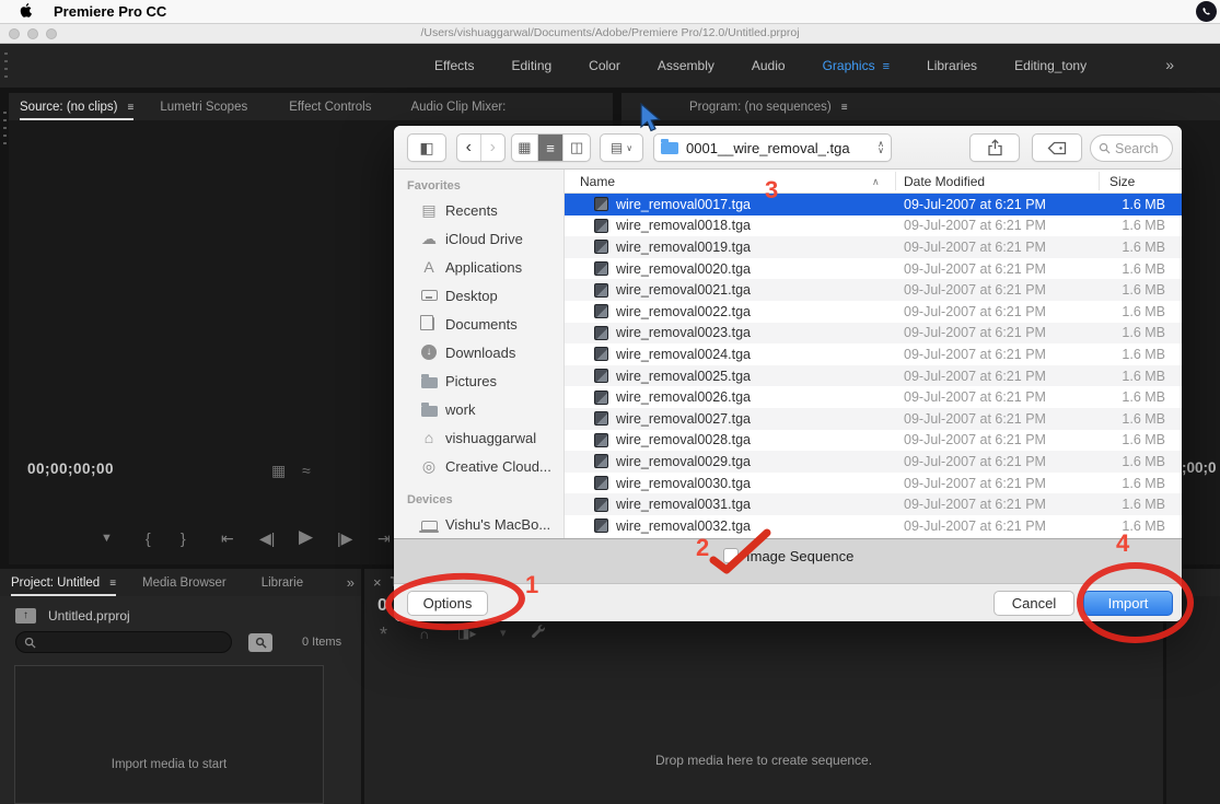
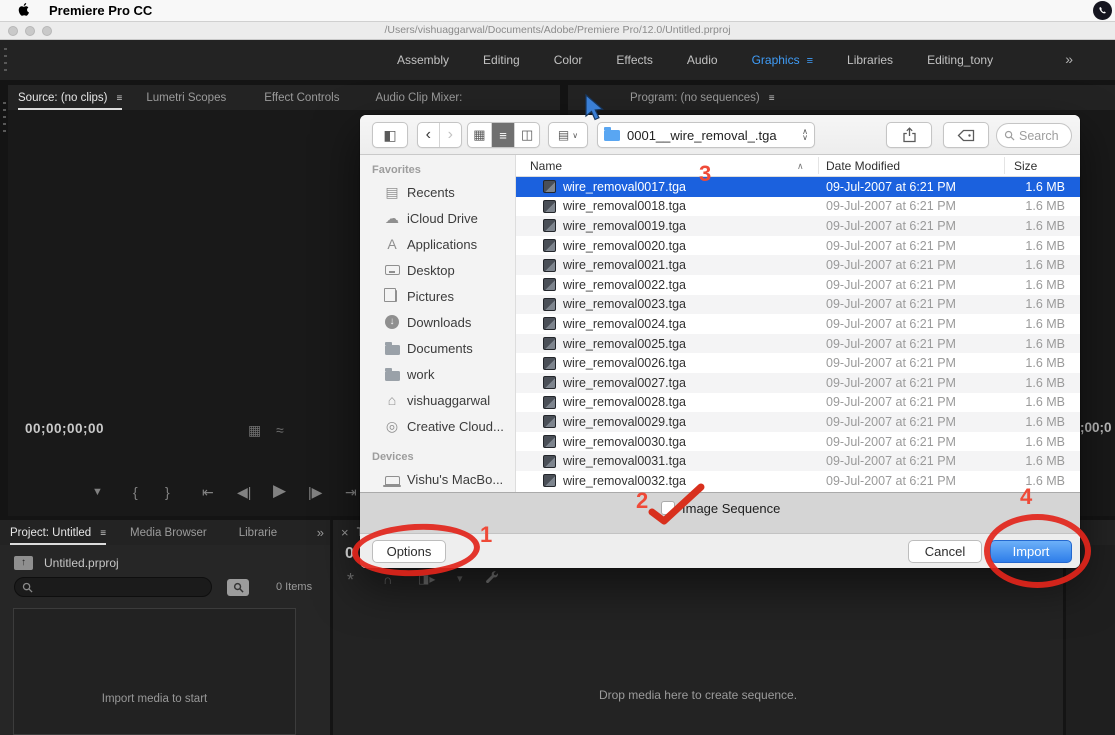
  Premiere Pro CC
  /Users/vishuaggarwal/Documents/Adobe/Premiere Pro/12.0/Untitled.prproj
- Effects
+ Assembly
  Editing
  Color
- Assembly
+ Effects
  Audio
  Graphics ≡
  Libraries
  Editing_tony
  »
  Source: (no clips) ≡
  Lumetri Scopes
  Effect Controls
  Audio Clip Mixer:
  Program: (no sequences) ≡
  00;00;00;00
  ▦
  ≈
  ▼
  {
  }
  ⇤
  ◀|
  ▶
  |▶
  ⇥
  ;00;0
  Project: Untitled ≡
  Media Browser
  Librarie
  »
  ↑
  Untitled.prproj
  0 Items
  Import media to start
  ×
  0
  *
  ∩
  ◨▸
  ▾
  Drop media here to create sequence.
  ◧
  ‹
  ›
  ▦
  ≡
  ◫
  ▤
  ∨
  0001__wire_removal_.tga
  ∧
  ∨
  Search
  Favorites
  ▤
  Recents
  ☁
  iCloud Drive
  A
  Applications
  Desktop
- Documents
+ Pictures
  ↓
  Downloads
- Pictures
+ Documents
  work
  ⌂
  vishuaggarwal
  ◎
  Creative Cloud...
  Devices
  Vishu's MacBo...
  Name
  ∧
  Date Modified
  Size
  wire_removal0017.tga
  09-Jul-2007 at 6:21 PM
  1.6 MB
  wire_removal0018.tga
  09-Jul-2007 at 6:21 PM
  1.6 MB
  wire_removal0019.tga
  09-Jul-2007 at 6:21 PM
  1.6 MB
  wire_removal0020.tga
  09-Jul-2007 at 6:21 PM
  1.6 MB
  wire_removal0021.tga
  09-Jul-2007 at 6:21 PM
  1.6 MB
  wire_removal0022.tga
  09-Jul-2007 at 6:21 PM
  1.6 MB
  wire_removal0023.tga
  09-Jul-2007 at 6:21 PM
  1.6 MB
  wire_removal0024.tga
  09-Jul-2007 at 6:21 PM
  1.6 MB
  wire_removal0025.tga
  09-Jul-2007 at 6:21 PM
  1.6 MB
  wire_removal0026.tga
  09-Jul-2007 at 6:21 PM
  1.6 MB
  wire_removal0027.tga
  09-Jul-2007 at 6:21 PM
  1.6 MB
  wire_removal0028.tga
  09-Jul-2007 at 6:21 PM
  1.6 MB
  wire_removal0029.tga
  09-Jul-2007 at 6:21 PM
  1.6 MB
  wire_removal0030.tga
  09-Jul-2007 at 6:21 PM
  1.6 MB
  wire_removal0031.tga
  09-Jul-2007 at 6:21 PM
  1.6 MB
  wire_removal0032.tga
  09-Jul-2007 at 6:21 PM
  1.6 MB
  Image Sequence
  Options
  Cancel
  Import
  1
  2
  3
  4
